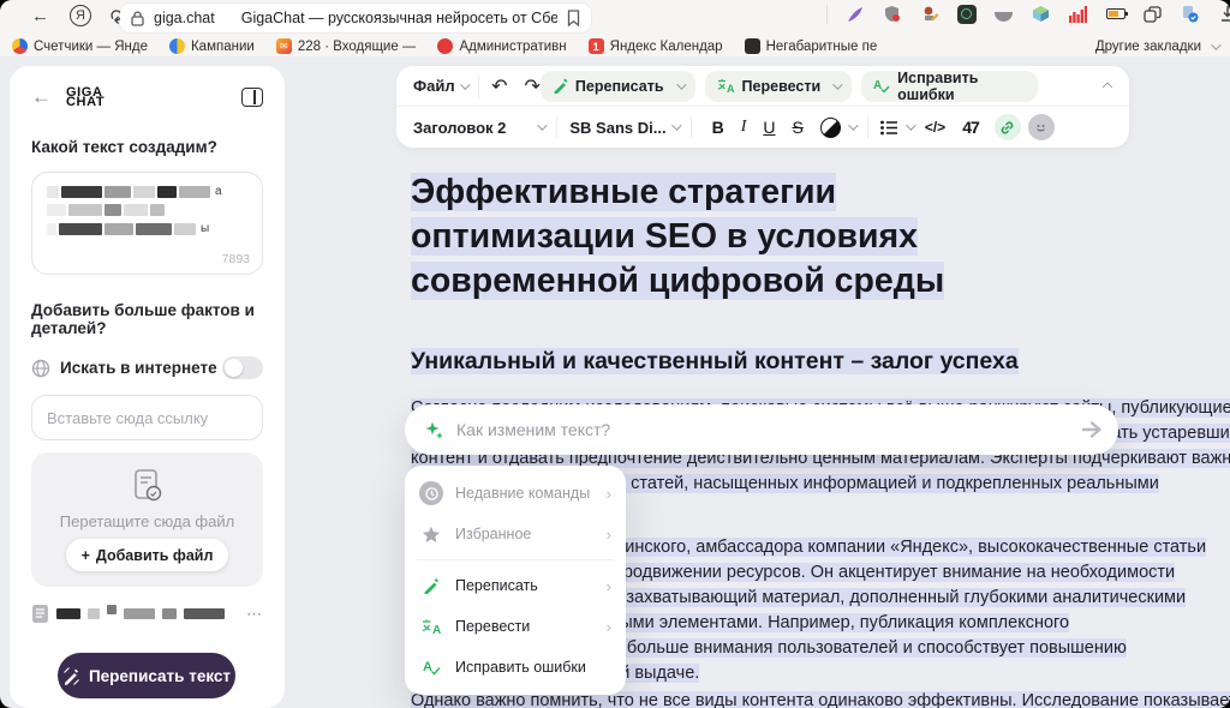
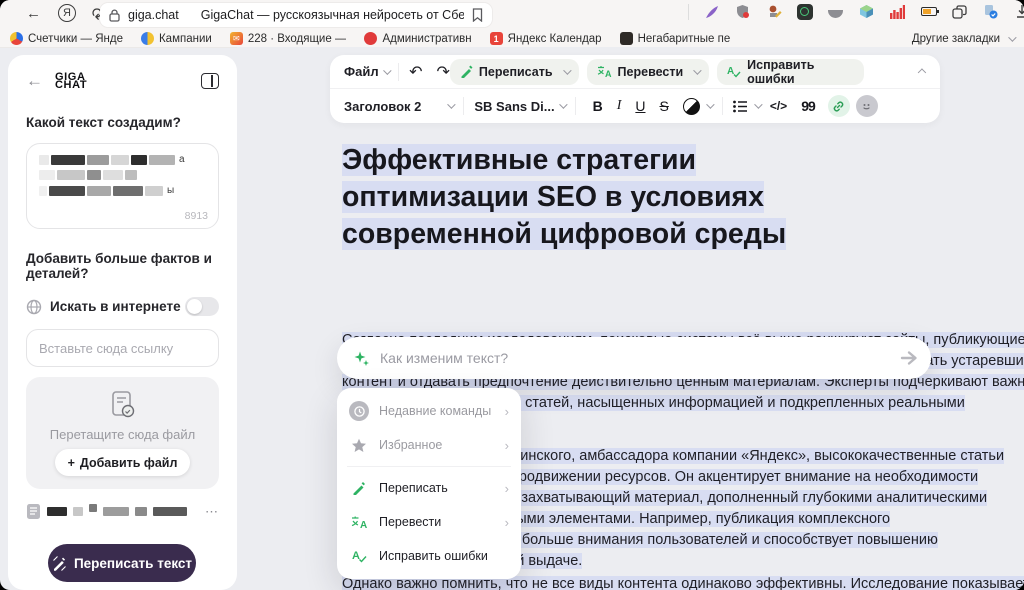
  ←
  Я
  giga.chat
  GigaChat — русскоязычная нейросеть от Сбе
  Счетчики — Янде
  Кампании
  ✉
  228 · Входящие —
  Административн
  1
  Яндекс Календар
  Негабаритные пе
  Другие закладки
  ←
  GIGA
  CHAT
  Какой текст создадим?
  а
  ы
- 7893
+ 8913
  Добавить больше фактов и деталей?
  Искать в интернете
  Вставьте сюда ссылку
  Перетащите сюда файл
  +
  Добавить файл
  ⋯
  Переписать текст
  Файл
  ↶
  ↷
  Переписать
  A
  Перевести
  A
  Исправить ошибки
  Заголовок 2
  SB Sans Di...
  B
  I
  U
  S
  </>
- 47
+ 99
  Эффективные стратегии
  оптимизации SEO в условиях
  современной цифровой среды
- Уникальный и качественный контент – залог успеха
  контент и отдавать предпочтение действительно ценным материалам. Эксперты подчеркивают важн
  инского, амбассадора компании «Яндекс», высококачественные статьи
  родвижении ресурсов. Он акцентирует внимание на необходимости
  захватывающий материал, дополненный глубокими аналитическими
  Однако важно помнить, что не все виды контента одинаково эффективны. Исследование показывае
  Как изменим текст?
  Недавние команды
  ›
  Избранное
  ›
  Переписать
  ›
  A
  Перевести
  ›
  A
  Исправить ошибки
